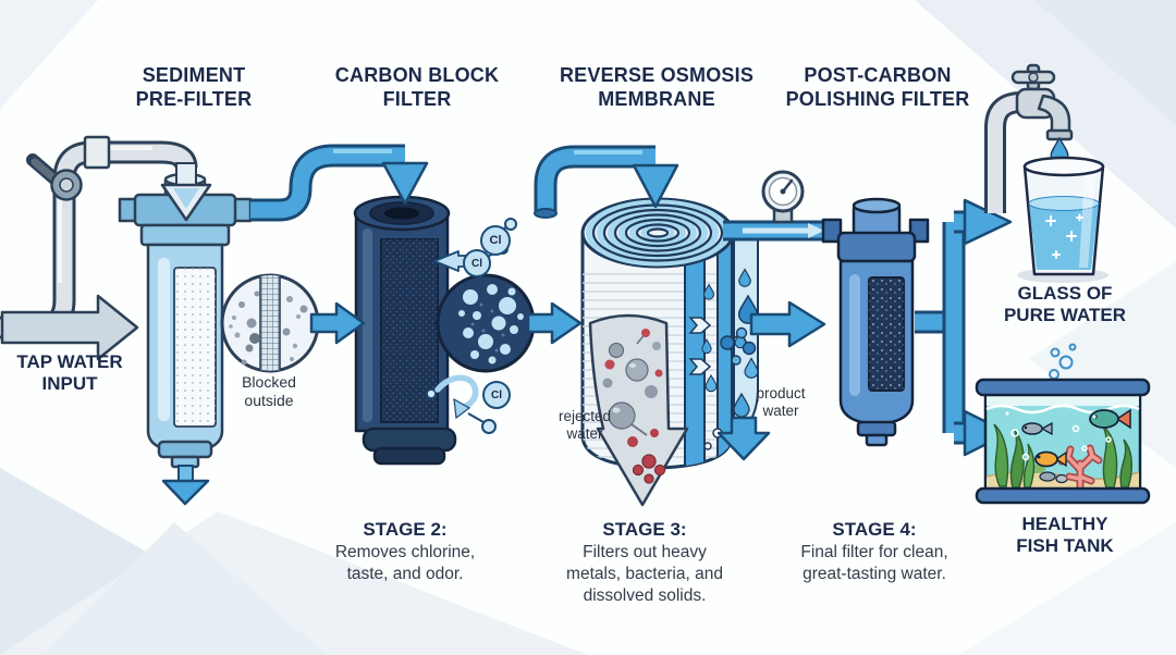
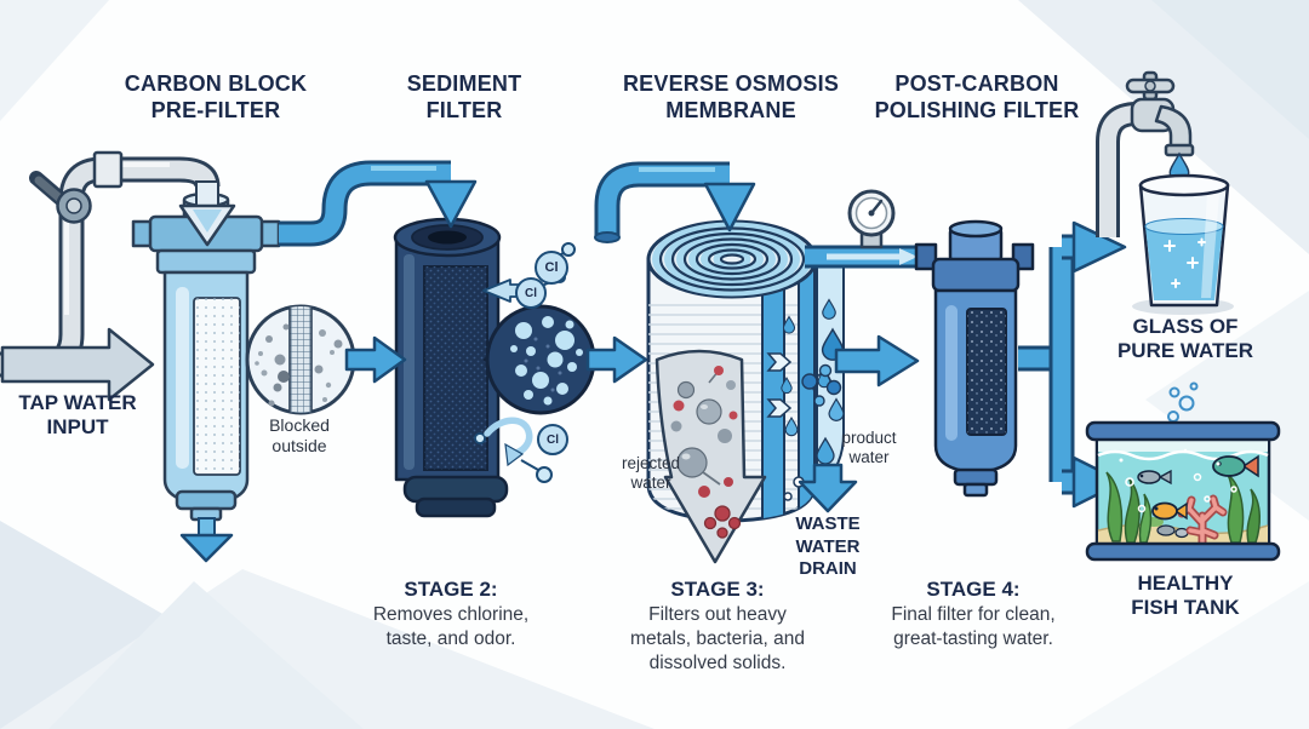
- SEDIMENT
+ CARBON BLOCK
  PRE-FILTER
- CARBON BLOCK
+ SEDIMENT
  FILTER
  REVERSE OSMOSIS
  MEMBRANE
  POST-CARBON
  POLISHING FILTER
  TAP WATER
  INPUT
  Blocked
  outside
  rejected
  water
  product
  water
+ WASTE
+ WATER
+ DRAIN
  GLASS OF
  PURE WATER
  HEALTHY
  FISH TANK
  STAGE 2:
  Removes chlorine,
  taste, and odor.
  STAGE 3:
  Filters out heavy
  metals, bacteria, and
  dissolved solids.
  STAGE 4:
  Final filter for clean,
  great-tasting water.
  Cl
  Cl
  Cl
